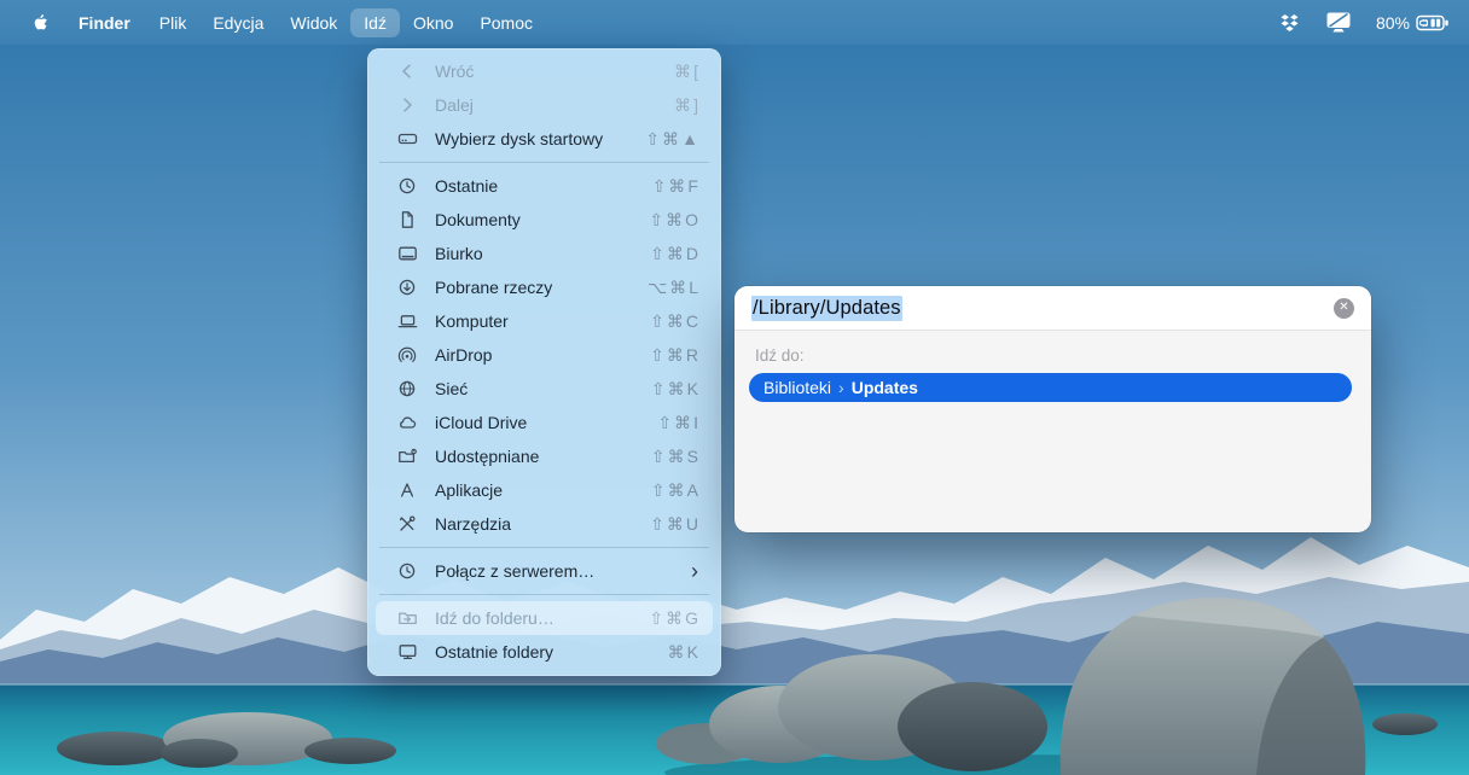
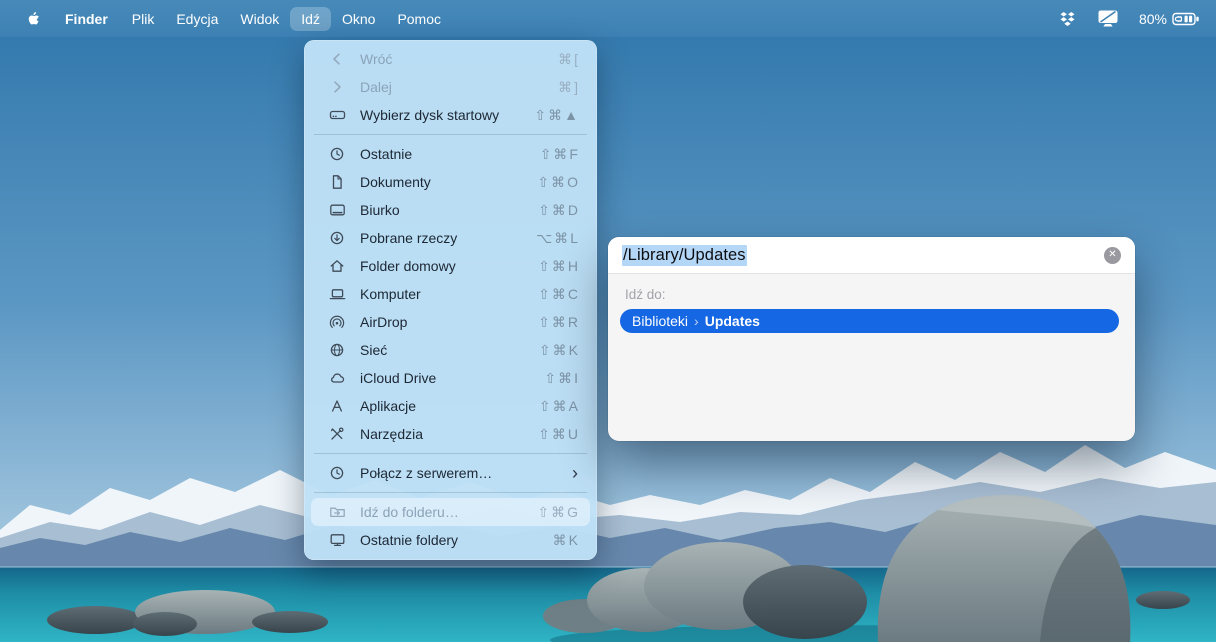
  Finder
  Plik
  Edycja
  Widok
  Idź
  Okno
  Pomoc
  80%
  Wróć
  ⌘[
  Dalej
  ⌘]
  Wybierz dysk startowy
  ⇧⌘▲
  Ostatnie
  ⇧⌘F
  Dokumenty
  ⇧⌘O
  Biurko
  ⇧⌘D
  Pobrane rzeczy
  ⌥⌘L
+ Folder domowy
+ ⇧⌘H
  Komputer
  ⇧⌘C
  AirDrop
  ⇧⌘R
  Sieć
  ⇧⌘K
  iCloud Drive
  ⇧⌘I
- Udostępniane
- ⇧⌘S
  Aplikacje
  ⇧⌘A
  Narzędzia
  ⇧⌘U
  Połącz z serwerem…
  ›
  Idź do folderu…
  ⇧⌘G
  Ostatnie foldery
  ⌘K
  /Library/Updates
  ✕
  Idź do:
  Biblioteki
  ›
  Updates
